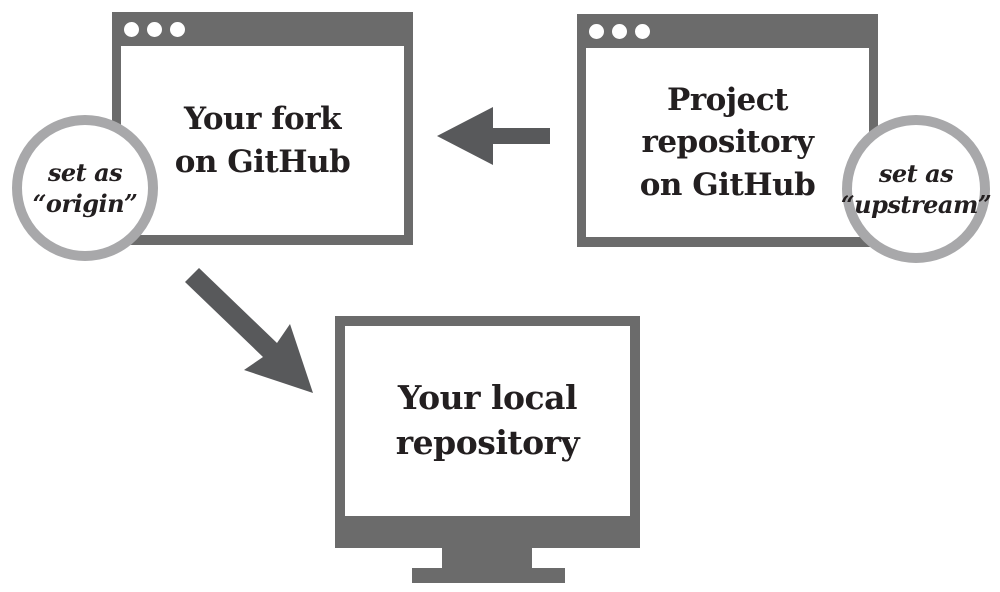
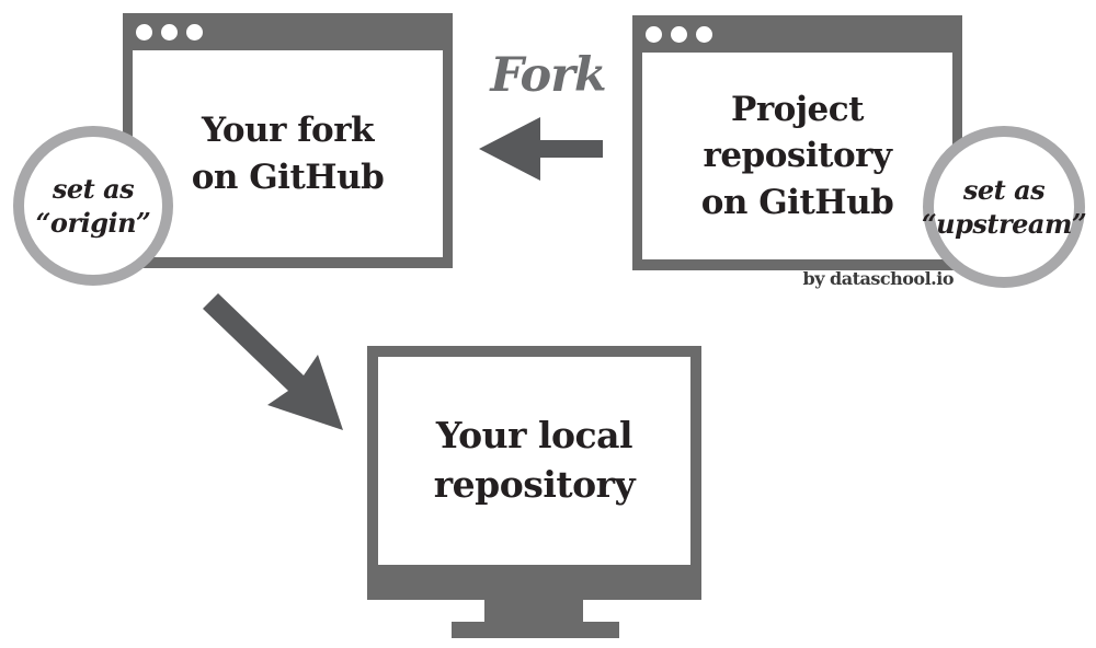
  Your fork
  on GitHub
  Project
  repository
  on GitHub
+ by dataschool.io
+ Fork
  set as
  “origin”
  set as
  “upstream”
  Your local
  repository
